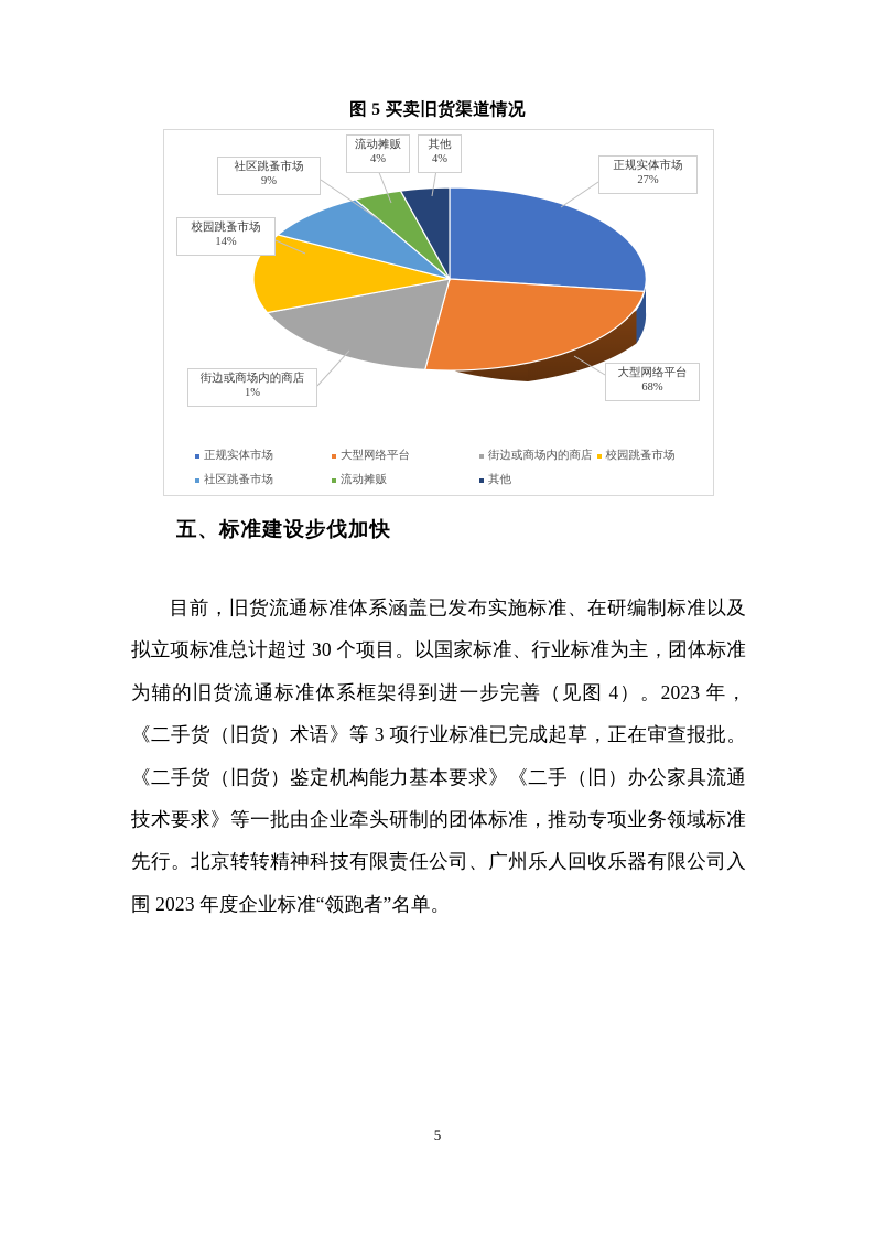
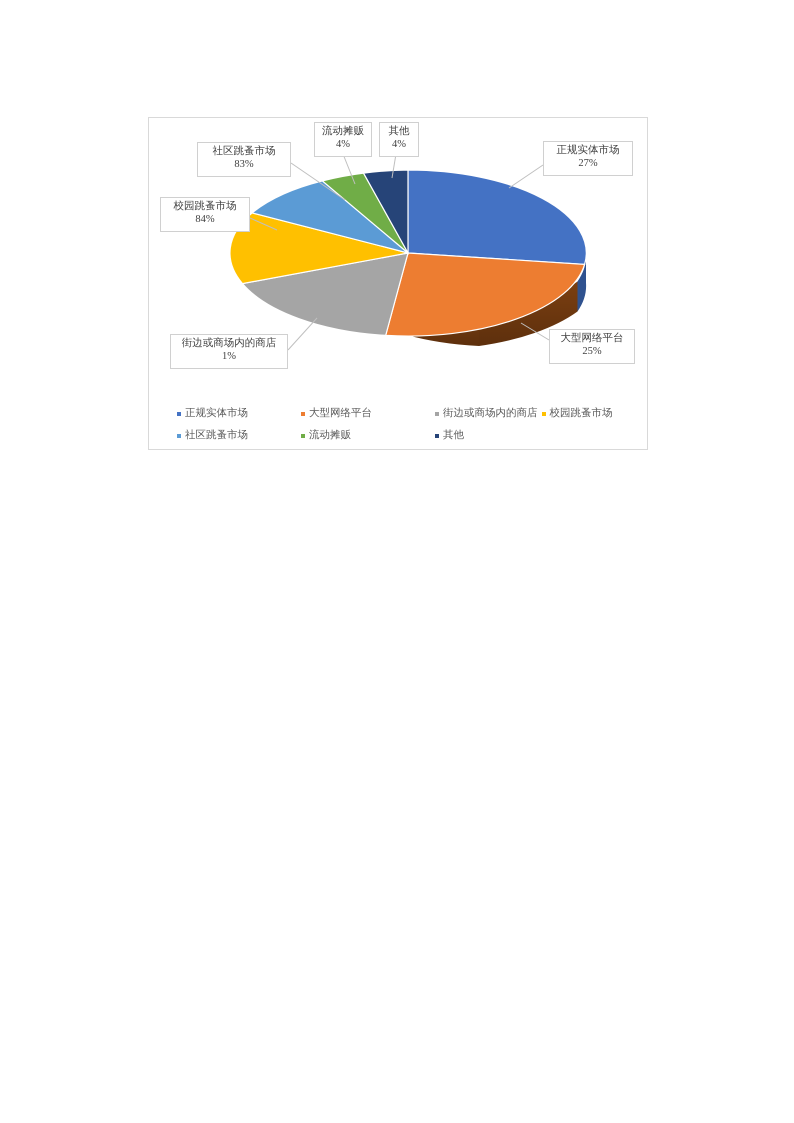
- 图 5 买卖旧货渠道情况
  正规实体市场
  27%
  大型网络平台
- 68%
+ 25%
  街边或商场内的商店
  1%
  校园跳蚤市场
- 14%
+ 84%
  社区跳蚤市场
- 9%
+ 83%
  流动摊贩
  4%
  其他
  4%
  正规实体市场
  大型网络平台
  街边或商场内的商店
  校园跳蚤市场
  社区跳蚤市场
  流动摊贩
  其他
- 五、标准建设步伐加快
- 目前，旧货流通标准体系涵盖已发布实施标准、在研编制标准以及拟立项标准总计超过 30 个项目。以国家标准、行业标准为主，团体标准为辅的旧货流通标准体系框架得到进一步完善（见图 4）。2023 年，《二手货（旧货）术语》等 3 项行业标准已完成起草，正在审查报批。《二手货（旧货）鉴定机构能力基本要求》《二手（旧）办公家具流通技术要求》等一批由企业牵头研制的团体标准，推动专项业务领域标准先行。北京转转精神科技有限责任公司、广州乐人回收乐器有限公司入围 2023 年度企业标准“领跑者”名单。
- 5
